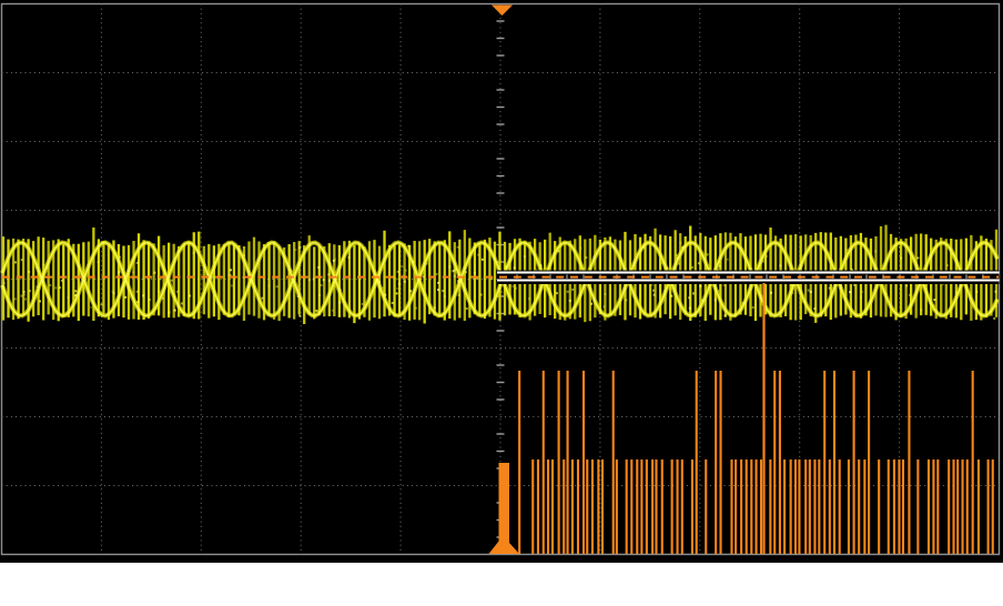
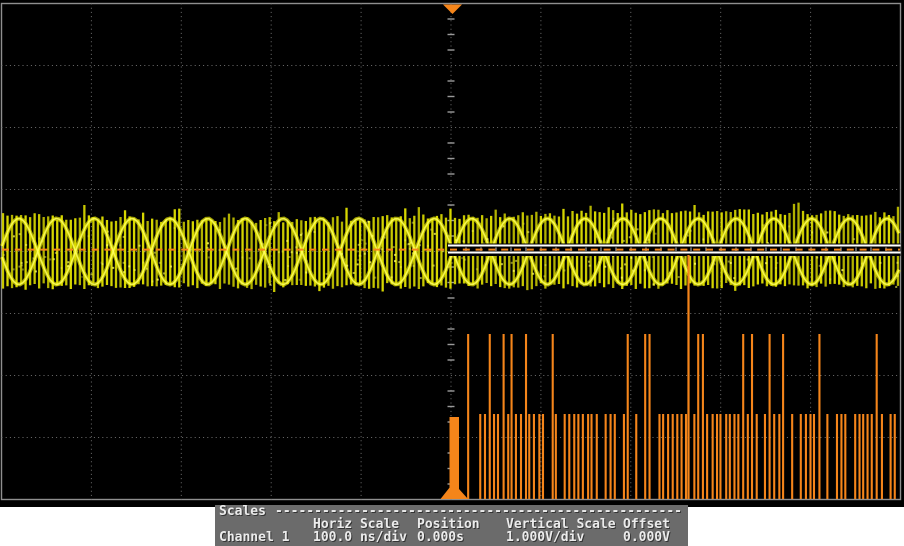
+ Scales
+ ----------------------------------------------------
+ Horiz Scale
+ Position
+ Vertical Scale
+ Offset
+ Channel 1
+ 100.0 ns/div
+ 0.000s
+ 1.000V/div
+ 0.000V
